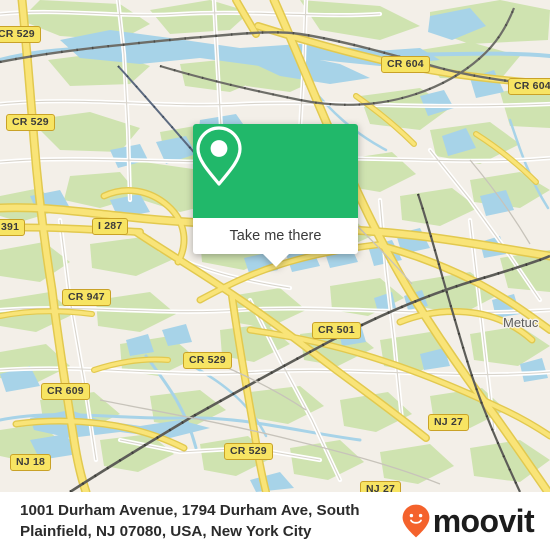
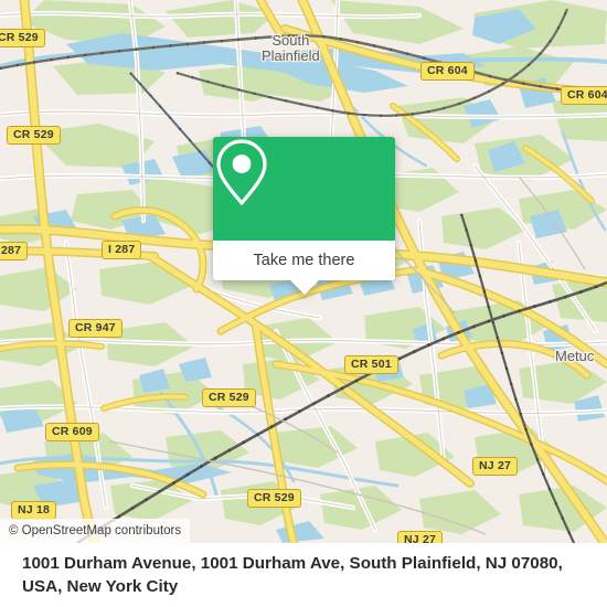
+ South
+ Plainfield
  Metuc
  CR 529
  CR 529
  CR 604
  CR 604
- 391
+ 287
  I 287
  CR 947
  CR 501
  CR 529
  CR 609
  NJ 27
  CR 529
  NJ 18
  NJ 27
  Take me there
+ © OpenStreetMap contributors
- 1001 Durham Avenue, 1794 Durham Ave, South Plainfield, NJ 07080, USA, New York City
+ 1001 Durham Avenue, 1001 Durham Ave, South Plainfield, NJ 07080, USA, New York City
- moovit
